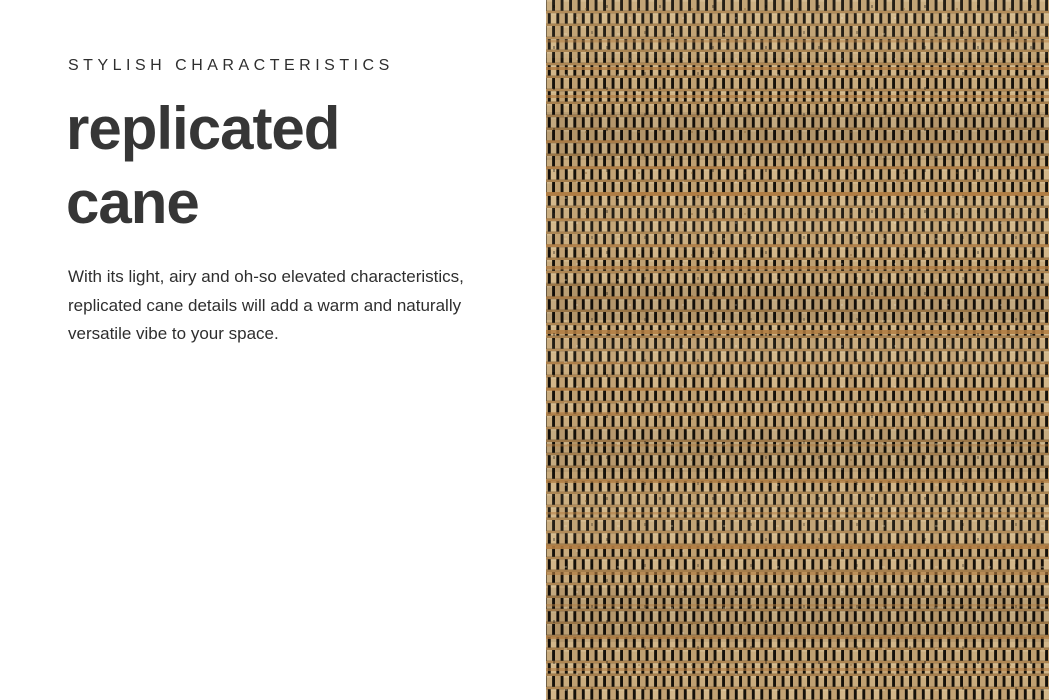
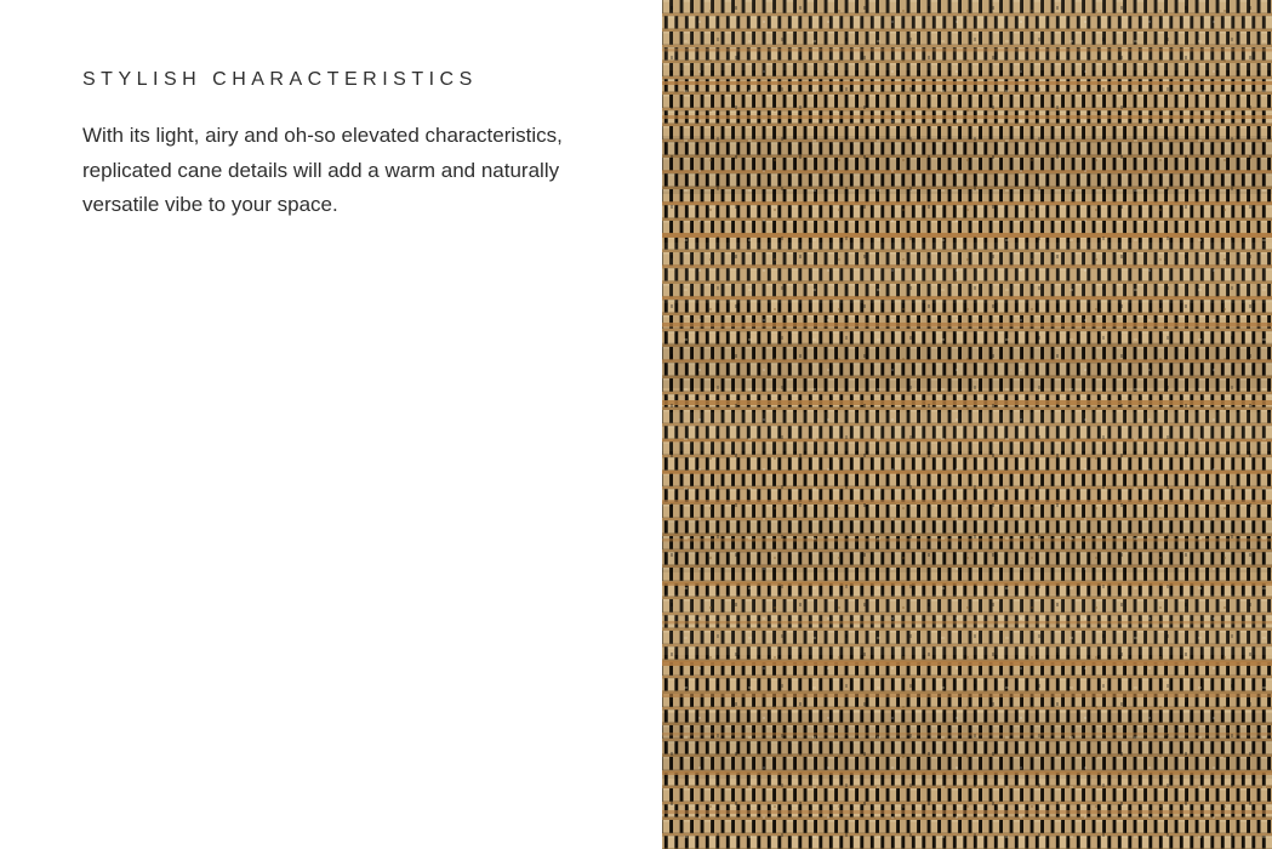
  STYLISH CHARACTERISTICS
- replicated
- cane
  With its light, airy and oh-so elevated characteristics,
  replicated cane details will add a warm and naturally
  versatile vibe to your space.
